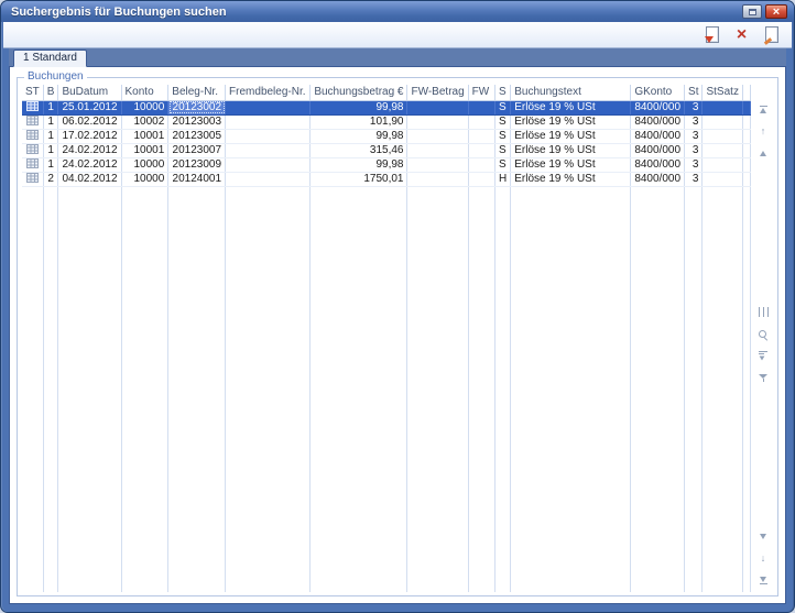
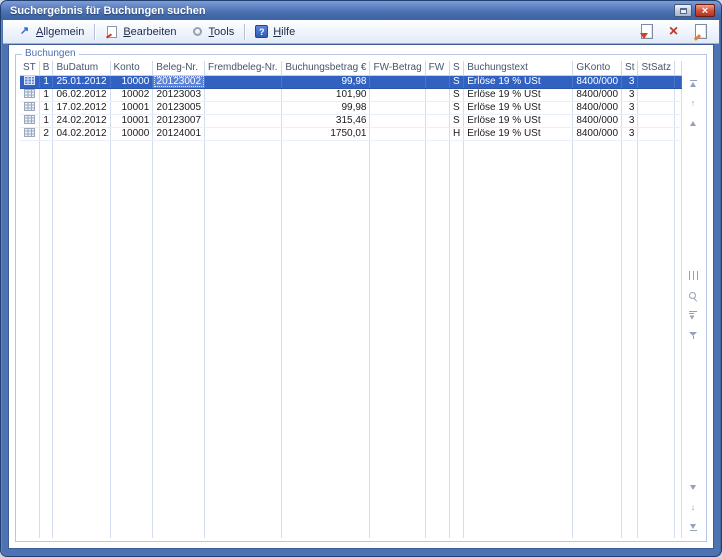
  Suchergebnis für Buchungen suchen
  ×
+ ↗
+ Allgemein
+ Bearbeiten
+ Tools
+ ?
+ Hilfe
  ×
- 1 Standard
  Buchungen
  ST	B	BuDatum	Konto	Beleg-Nr.	Fremdbeleg-Nr.	Buchungsbetrag €	FW-Betrag	FW	S	Buchungstext	GKonto	St	StSatz
  	1	25.01.2012	10000	20123002		99,98			S	Erlöse 19 % USt	8400/000	3
  	1	06.02.2012	10002	20123003		101,90			S	Erlöse 19 % USt	8400/000	3
  	1	17.02.2012	10001	20123005		99,98			S	Erlöse 19 % USt	8400/000	3
  	1	24.02.2012	10001	20123007		315,46			S	Erlöse 19 % USt	8400/000	3
- 	1	24.02.2012	10000	20123009		99,98			S	Erlöse 19 % USt	8400/000	3
  	2	04.02.2012	10000	20124001		1750,01			H	Erlöse 19 % USt	8400/000	3
  ↑
  ↓
